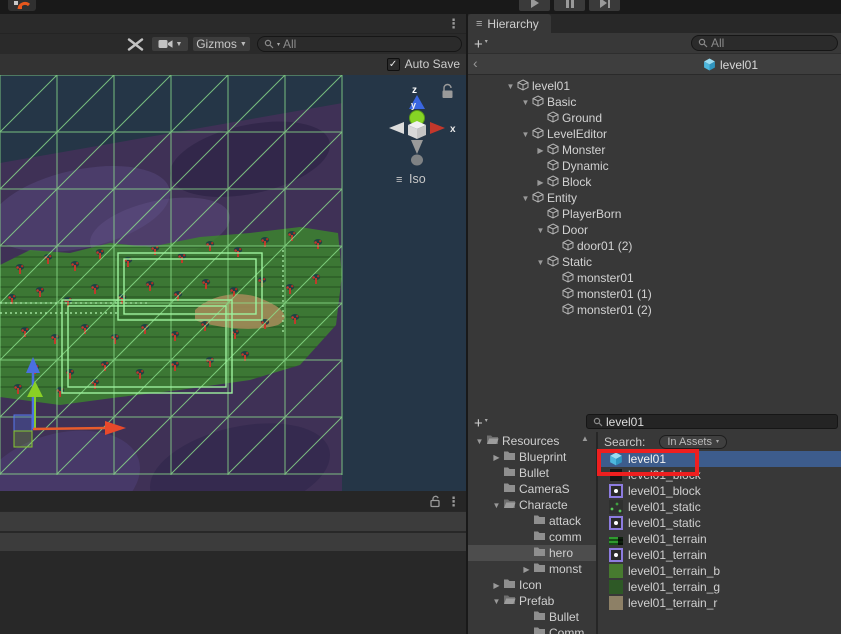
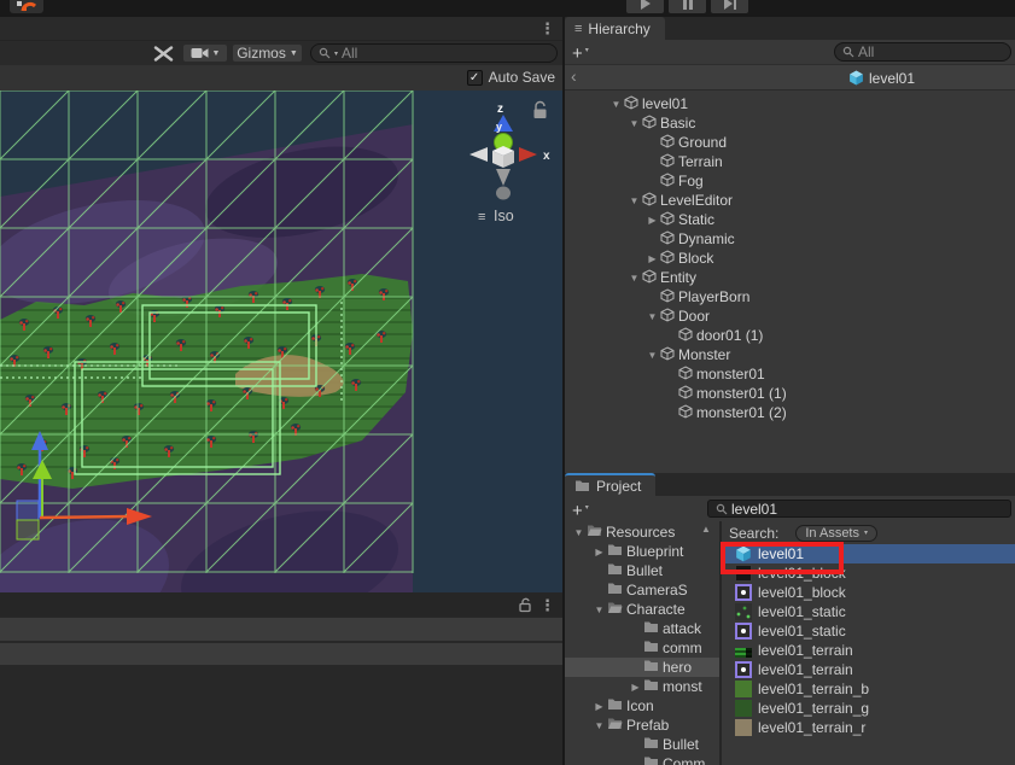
  ⋮
  Gizmos
  All
  ✓
  Auto Save
  z
  y
  x
  ≡
  Iso
  ⋮
  ≡
  Hierarchy
  +
  All
  ‹
  level01
  ▼
  level01
  ▼
  Basic
  Ground
+ Terrain
+ Fog
  ▼
  LevelEditor
  ▶
- Monster
+ Static
  Dynamic
  ▶
  Block
  ▼
  Entity
  PlayerBorn
  ▼
  Door
- door01 (2)
+ door01 (1)
  ▼
- Static
+ Monster
  monster01
  monster01 (1)
  monster01 (2)
+ Project
  +
  level01
  ▼
  Resources
  ▶
  Blueprint
  Bullet
  CameraS
  ▼
  Characte
  attack
  comm
  hero
  ▶
  monst
  ▶
  Icon
  ▼
  Prefab
  Bullet
  Comm
  ▲
  Search:
  In Assets
  level01
  level01_block
  level01_block
  level01_static
  level01_static
  level01_terrain
  level01_terrain
  level01_terrain_b
  level01_terrain_g
  level01_terrain_r
